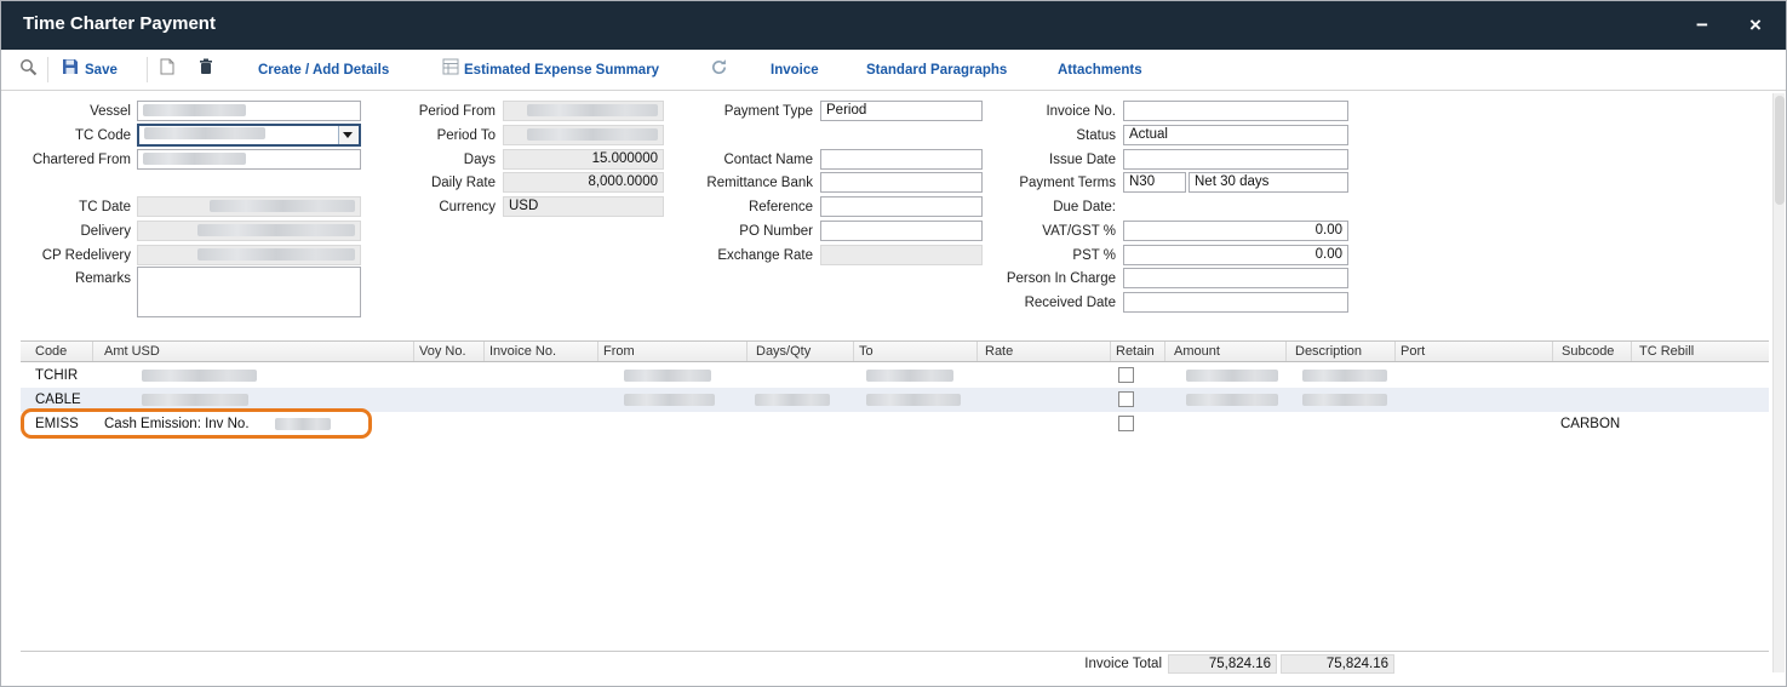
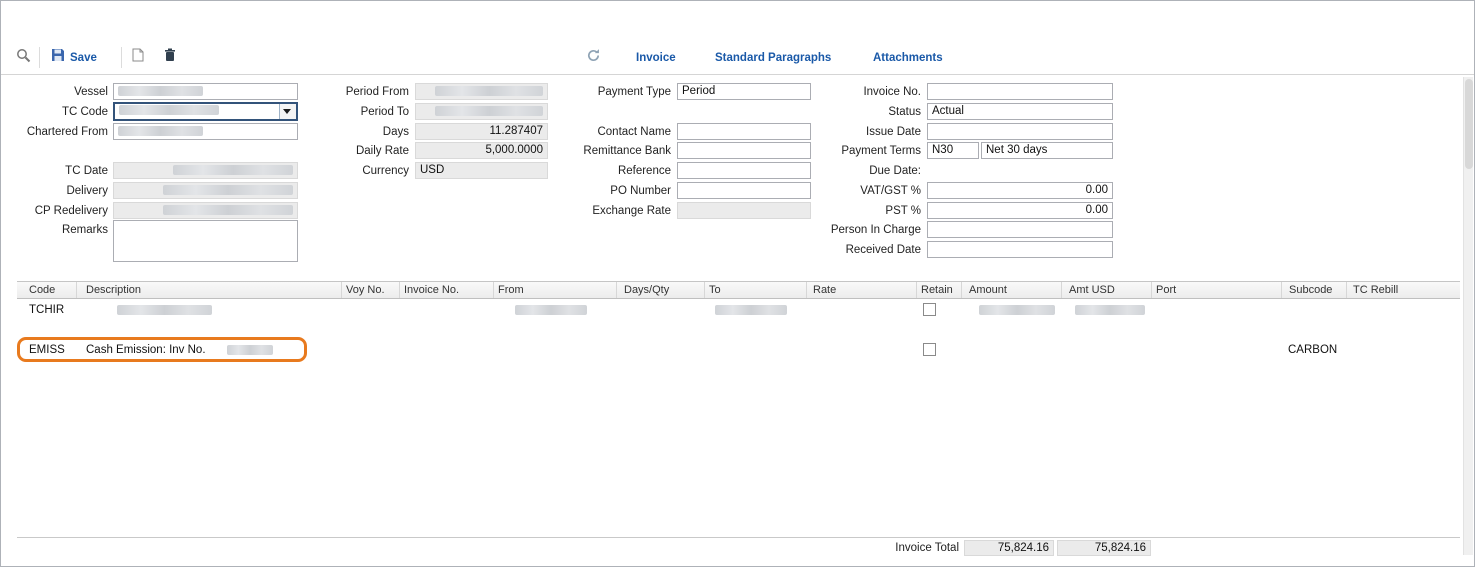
- Time Charter Payment
- −
- ×
  Save
- Create / Add Details
- Estimated Expense Summary
  Invoice
  Standard Paragraphs
  Attachments
  Vessel
  TC Code
  Chartered From
  TC Date
  Delivery
  CP Redelivery
  Remarks
  Period From
  Period To
  Days
- 15.000000
+ 11.287407
  Daily Rate
- 8,000.0000
+ 5,000.0000
  Currency
  USD
  Payment Type
  Period
  Contact Name
  Remittance Bank
  Reference
  PO Number
  Exchange Rate
  Invoice No.
  Status
  Actual
  Issue Date
  Payment Terms
  N30
  Net 30 days
  Due Date:
  VAT/GST %
  0.00
  PST %
  0.00
  Person In Charge
  Received Date
  Code
- Amt USD
+ Description
  Voy No.
  Invoice No.
  From
  Days/Qty
  To
  Rate
  Retain
  Amount
- Description
+ Amt USD
  Port
  Subcode
  TC Rebill
  TCHIR
- CABLE
  EMISS
  Cash Emission: Inv No.
  CARBON
  Invoice Total
  75,824.16
  75,824.16
